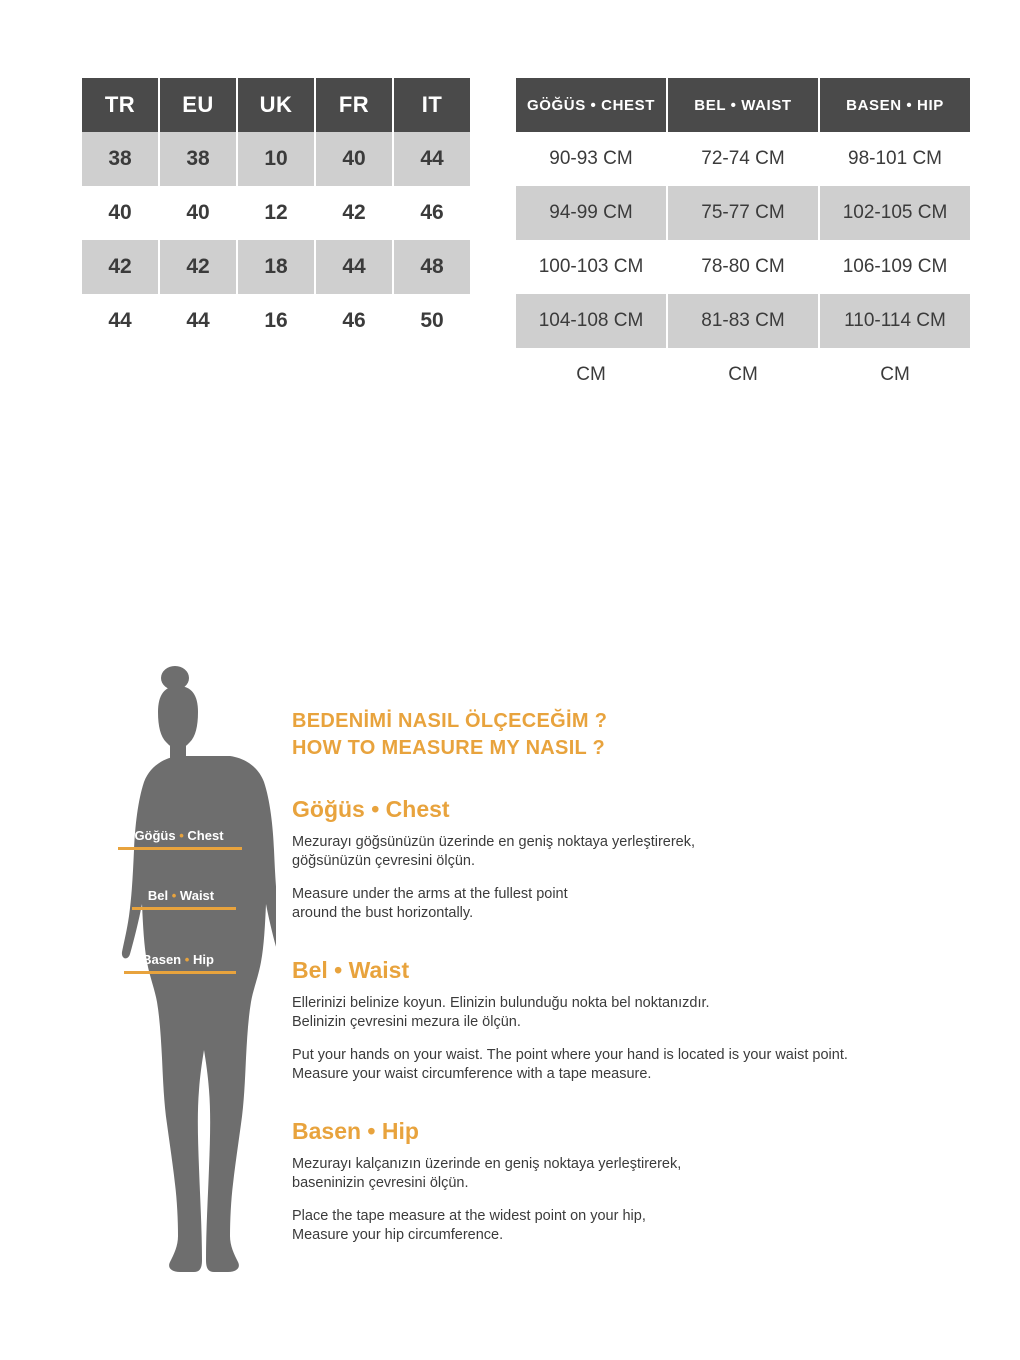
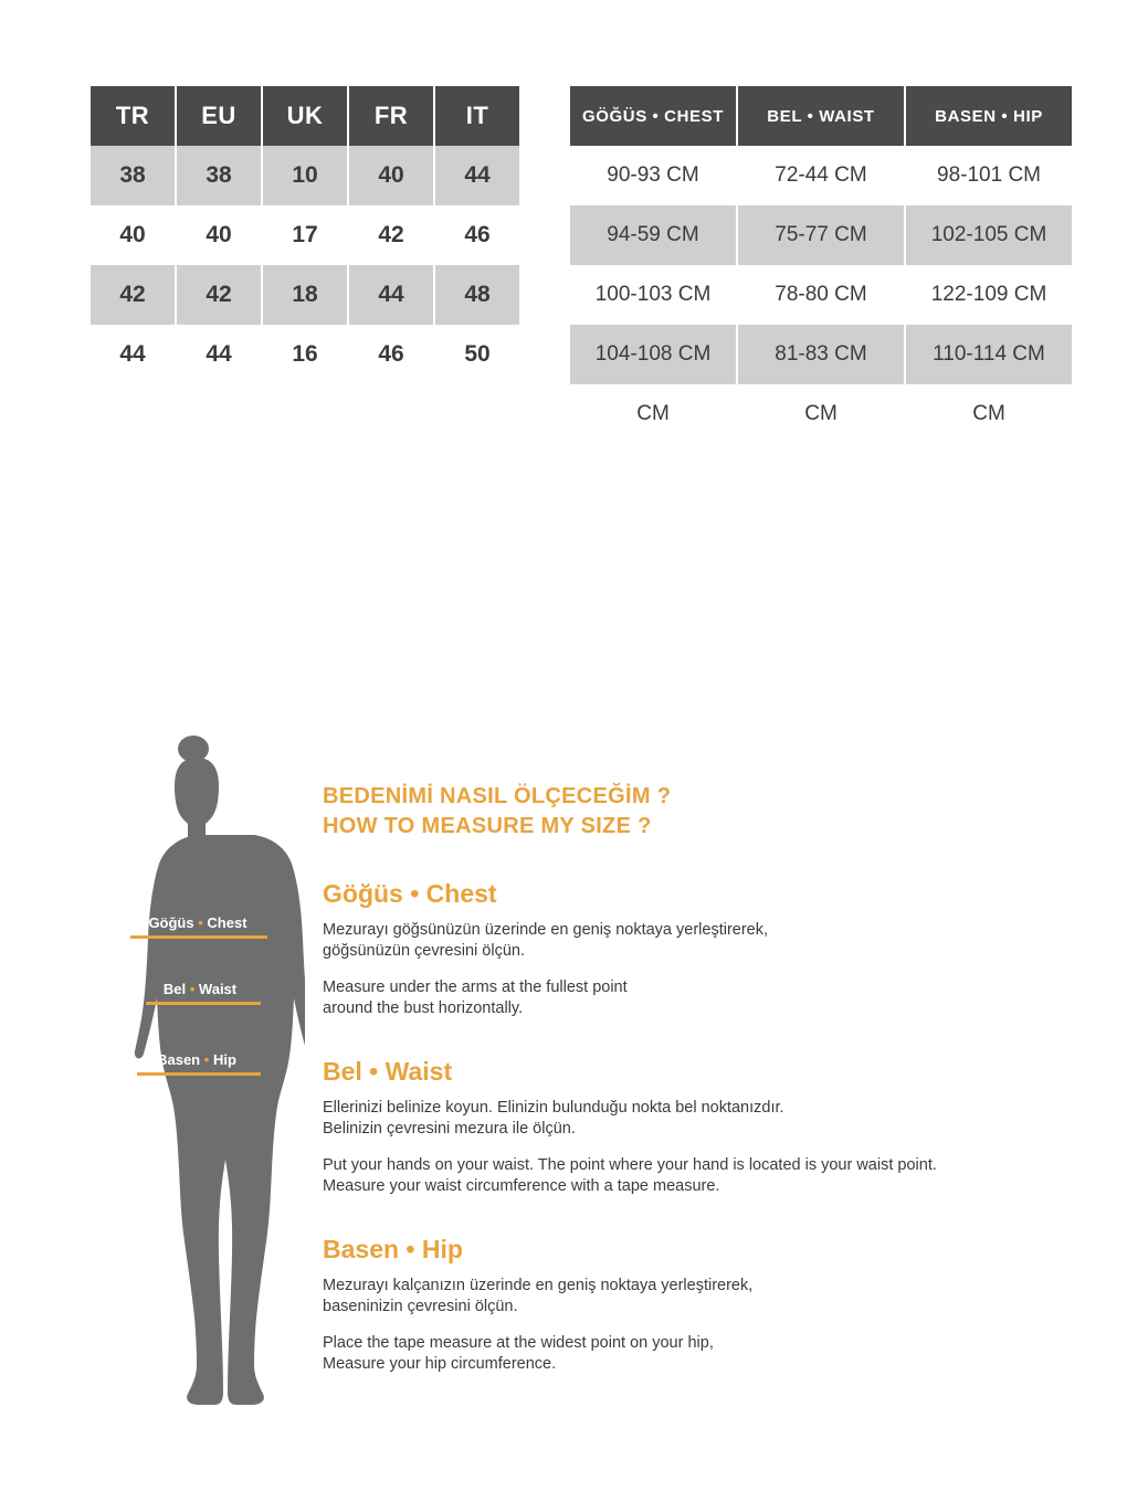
  TR	EU	UK	FR	IT
  38	38	10	40	44
- 40	40	12	42	46
+ 40	40	17	42	46
  42	42	18	44	48
  44	44	16	46	50
  GÖĞÜS • CHEST	BEL • WAIST	BASEN • HIP
- 90-93 CM	72-74 CM	98-101 CM
+ 90-93 CM	72-44 CM	98-101 CM
- 94-99 CM	75-77 CM	102-105 CM
+ 94-59 CM	75-77 CM	102-105 CM
- 100-103 CM	78-80 CM	106-109 CM
+ 100-103 CM	78-80 CM	122-109 CM
  104-108 CM	81-83 CM	110-114 CM
  CM	CM	CM
  Göğüs • Chest
  Bel • Waist
  Basen • Hip
  BEDENİMİ NASIL ÖLÇECEĞİM ?
- HOW TO MEASURE MY NASIL ?
+ HOW TO MEASURE MY SIZE ?
  Göğüs • Chest
  Mezurayı göğsünüzün üzerinde en geniş noktaya yerleştirerek,
  göğsünüzün çevresini ölçün.
  Measure under the arms at the fullest point
  around the bust horizontally.
  Bel • Waist
  Ellerinizi belinize koyun. Elinizin bulunduğu nokta bel noktanızdır.
  Belinizin çevresini mezura ile ölçün.
  Put your hands on your waist. The point where your hand is located is your waist point.
  Measure your waist circumference with a tape measure.
  Basen • Hip
  Mezurayı kalçanızın üzerinde en geniş noktaya yerleştirerek,
  baseninizin çevresini ölçün.
  Place the tape measure at the widest point on your hip,
  Measure your hip circumference.
